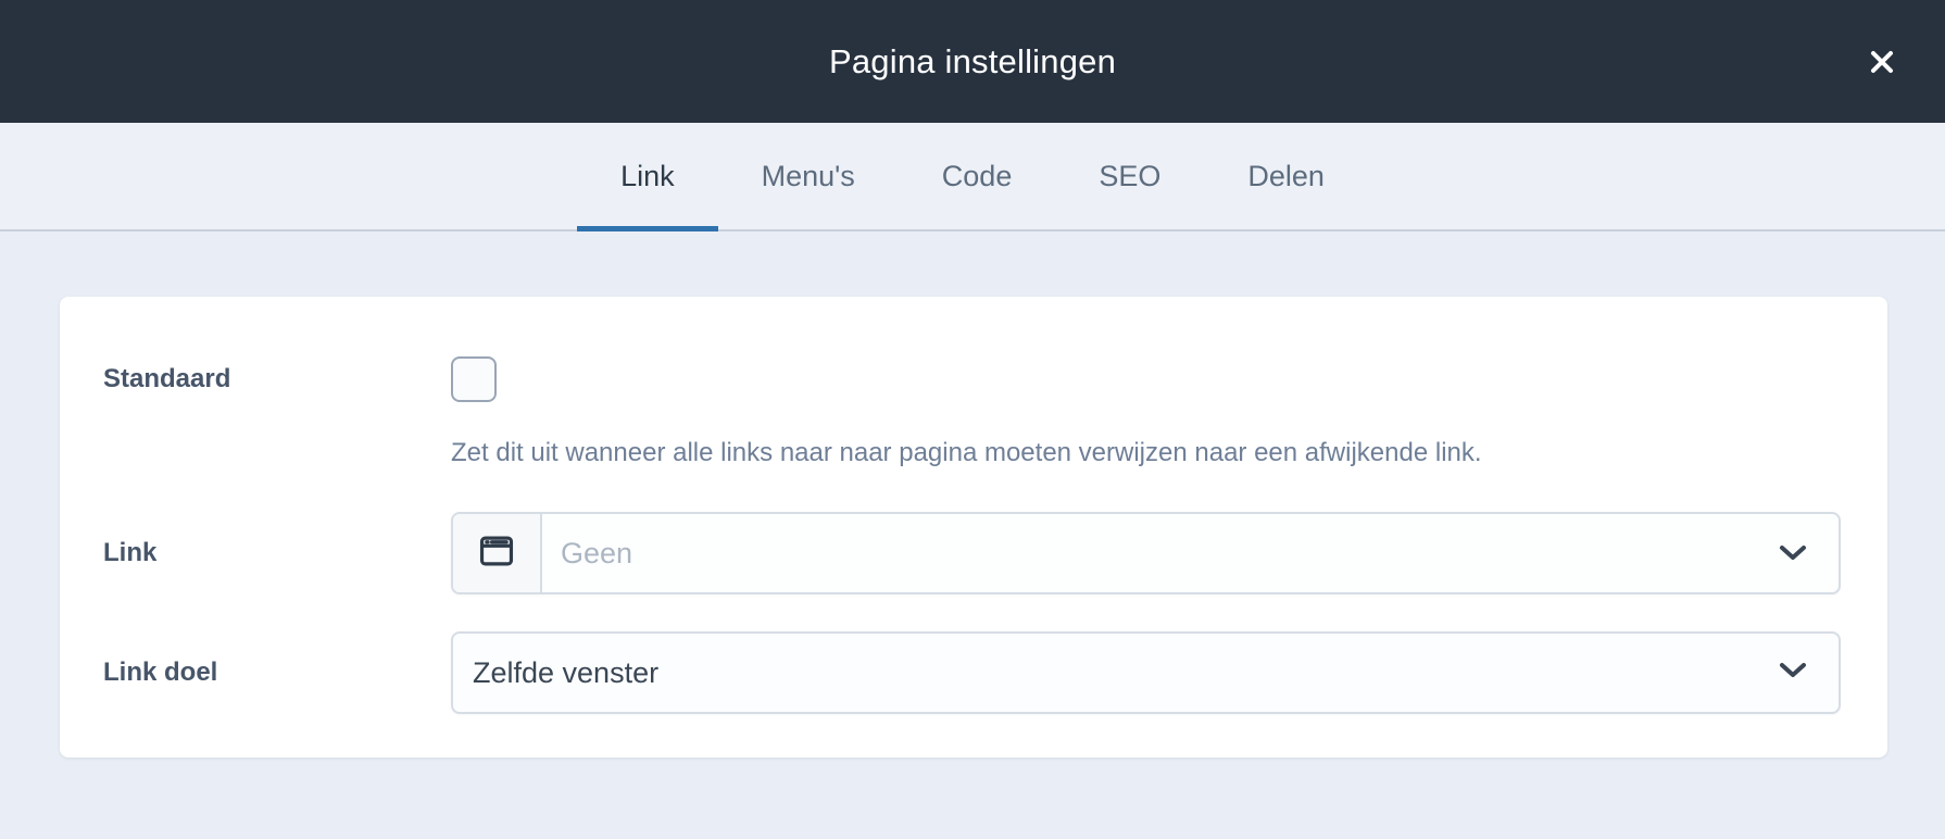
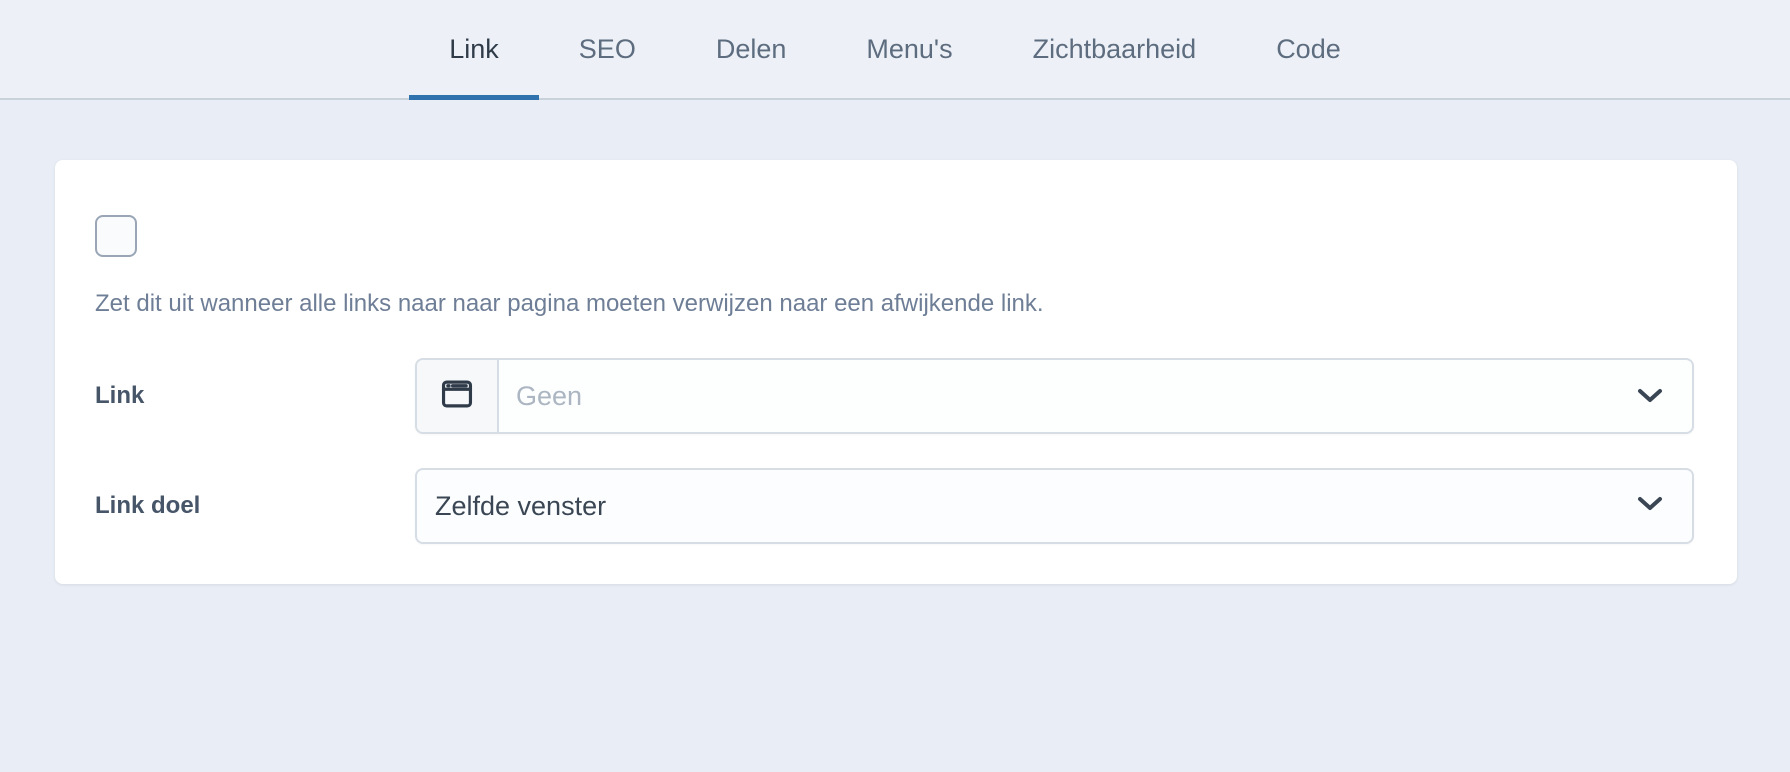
- Pagina instellingen
  Link
- Menu's
+ SEO
- Code
+ Delen
- SEO
+ Menu's
+ Zichtbaarheid
- Delen
+ Code
- Standaard
  Zet dit uit wanneer alle links naar naar pagina moeten verwijzen naar een afwijkende link.
  Link
  Geen
  Link doel
  Zelfde venster
